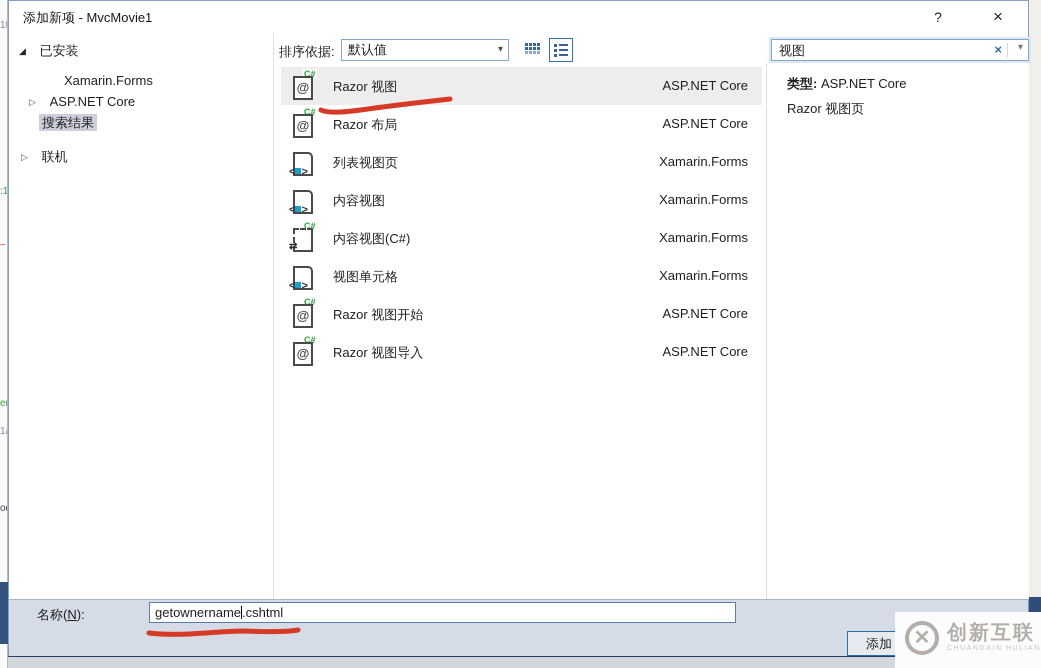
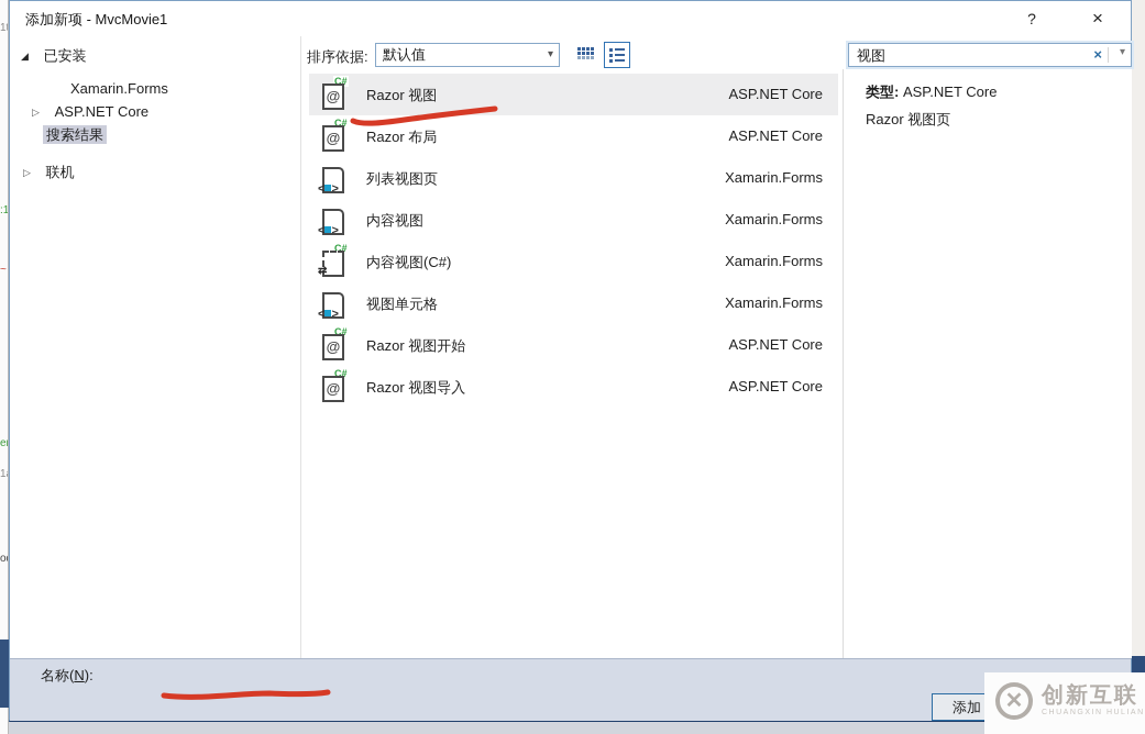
  1t
  :1
  ~
  添加新项 - MvcMovie1
  ?
  ×
  ◢ 已安装
  Xamarin.Forms
  ▷ ASP.NET Core
  搜索结果
  ▷ 联机
  排序依据:
  默认值
  ▾
  视图
  ×
  ▾
  C#
  @
  Razor 视图
  ASP.NET Core
  C#
  @
  Razor 布局
  ASP.NET Core
  列表视图页
  Xamarin.Forms
  内容视图
  Xamarin.Forms
  C#
  ⇄
  内容视图(C#)
  Xamarin.Forms
  视图单元格
  Xamarin.Forms
  C#
  @
  Razor 视图开始
  ASP.NET Core
  C#
  @
  Razor 视图导入
  ASP.NET Core
  类型: ASP.NET Core
  Razor 视图页
  名称(N):
- getownername.cshtml
  添加
  ✕
  创新互联
